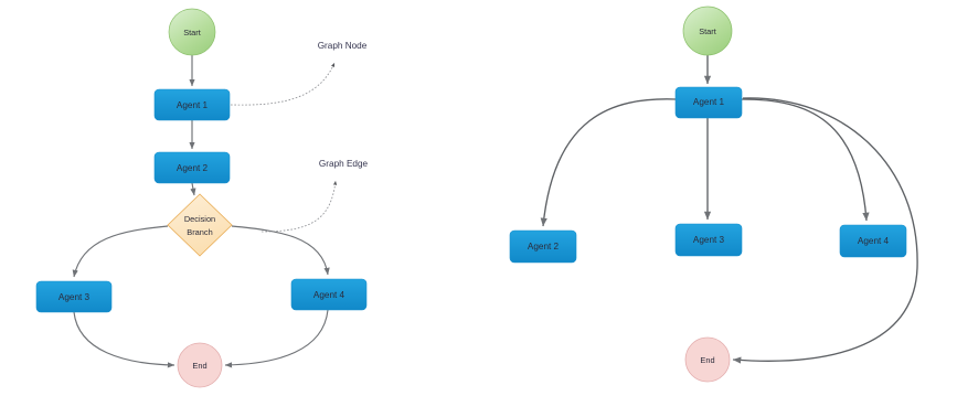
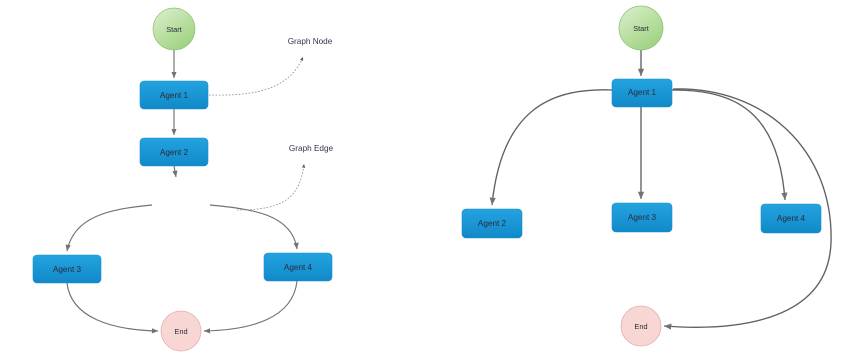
  Start
  Agent 1
  Agent 2
- Decision
- Branch
  Agent 3
  Agent 4
  End
  Graph Node
  Graph Edge
  Start
  Agent 1
  Agent 2
  Agent 3
  Agent 4
  End
